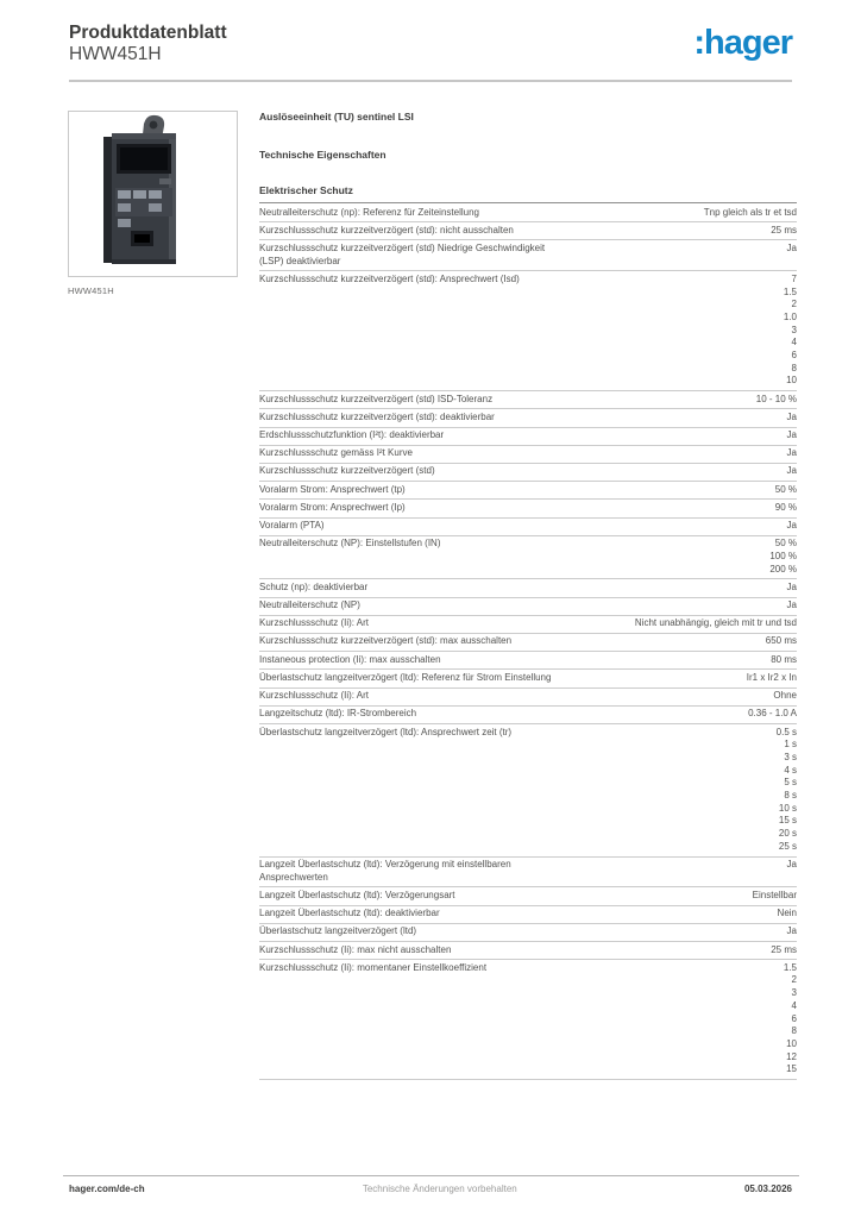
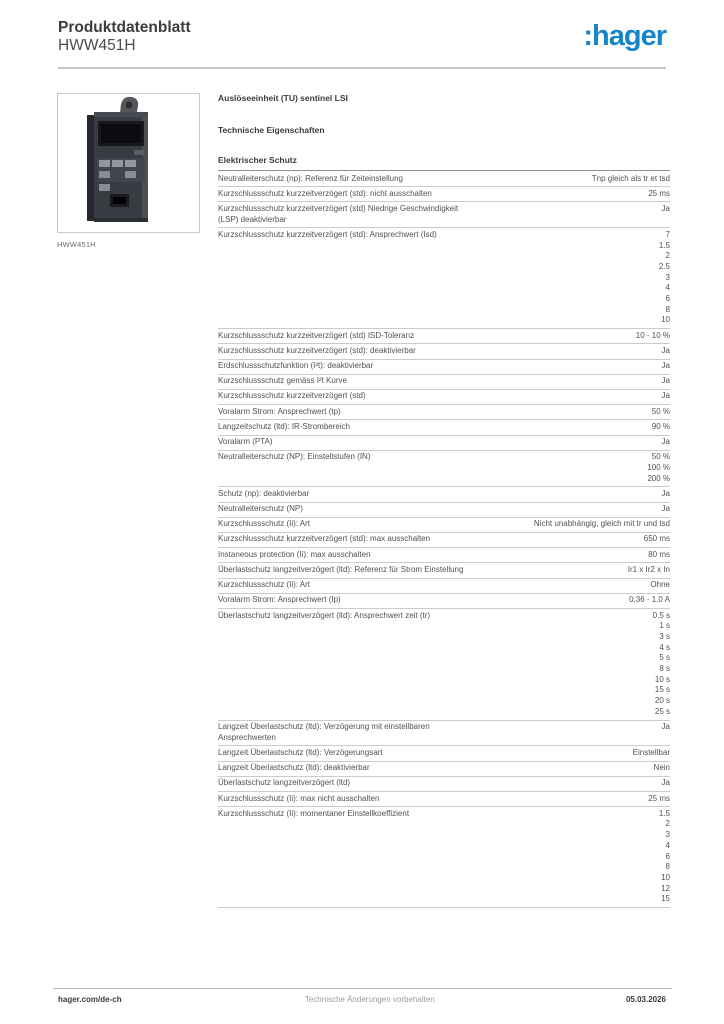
  Produktdatenblatt
  HWW451H
  :hager
  HWW451H
  Auslöseeinheit (TU) sentinel LSI
  Technische Eigenschaften
  Elektrischer Schutz
  Neutralleiterschutz (np): Referenz für Zeiteinstellung
  Tnp gleich als tr et tsd
  Kurzschlussschutz kurzzeitverzögert (std): nicht ausschalten
  25 ms
  Kurzschlussschutz kurzzeitverzögert (std) Niedrige Geschwindigkeit (LSP) deaktivierbar
  Ja
  Kurzschlussschutz kurzzeitverzögert (std): Ansprechwert (Isd)
  7
  1.5
  2
- 1.0
+ 2.5
  3
  4
  6
  8
  10
  Kurzschlussschutz kurzzeitverzögert (std) ISD-Toleranz
  10 - 10 %
  Kurzschlussschutz kurzzeitverzögert (std): deaktivierbar
  Ja
  Erdschlussschutzfunktion (I²t): deaktivierbar
  Ja
  Kurzschlussschutz gemäss I²t Kurve
  Ja
  Kurzschlussschutz kurzzeitverzögert (std)
  Ja
  Voralarm Strom: Ansprechwert (tp)
  50 %
- Voralarm Strom: Ansprechwert (Ip)
+ Langzeitschutz (ltd): IR-Strombereich
  90 %
  Voralarm (PTA)
  Ja
  Neutralleiterschutz (NP): Einstellstufen (IN)
  50 %
  100 %
  200 %
  Schutz (np): deaktivierbar
  Ja
  Neutralleiterschutz (NP)
  Ja
  Kurzschlussschutz (Ii): Art
  Nicht unabhängig, gleich mit tr und tsd
  Kurzschlussschutz kurzzeitverzögert (std): max ausschalten
  650 ms
  Instaneous protection (Ii): max ausschalten
  80 ms
  Überlastschutz langzeitverzögert (ltd): Referenz für Strom Einstellung
  Ir1 x Ir2 x In
  Kurzschlussschutz (Ii): Art
  Ohne
- Langzeitschutz (ltd): IR-Strombereich
+ Voralarm Strom: Ansprechwert (Ip)
  0.36 - 1.0 A
  Überlastschutz langzeitverzögert (ltd): Ansprechwert zeit (tr)
  0.5 s
  1 s
  3 s
  4 s
  5 s
  8 s
  10 s
  15 s
  20 s
  25 s
  Langzeit Überlastschutz (ltd): Verzögerung mit einstellbaren Ansprechwerten
  Ja
  Langzeit Überlastschutz (ltd): Verzögerungsart
  Einstellbar
  Langzeit Überlastschutz (ltd): deaktivierbar
  Nein
  Überlastschutz langzeitverzögert (ltd)
  Ja
  Kurzschlussschutz (Ii): max nicht ausschalten
  25 ms
  Kurzschlussschutz (Ii): momentaner Einstellkoeffizient
  1.5
  2
  3
  4
  6
  8
  10
  12
  15
  hager.com/de-ch
  Technische Änderungen vorbehalten
  05.03.2026
